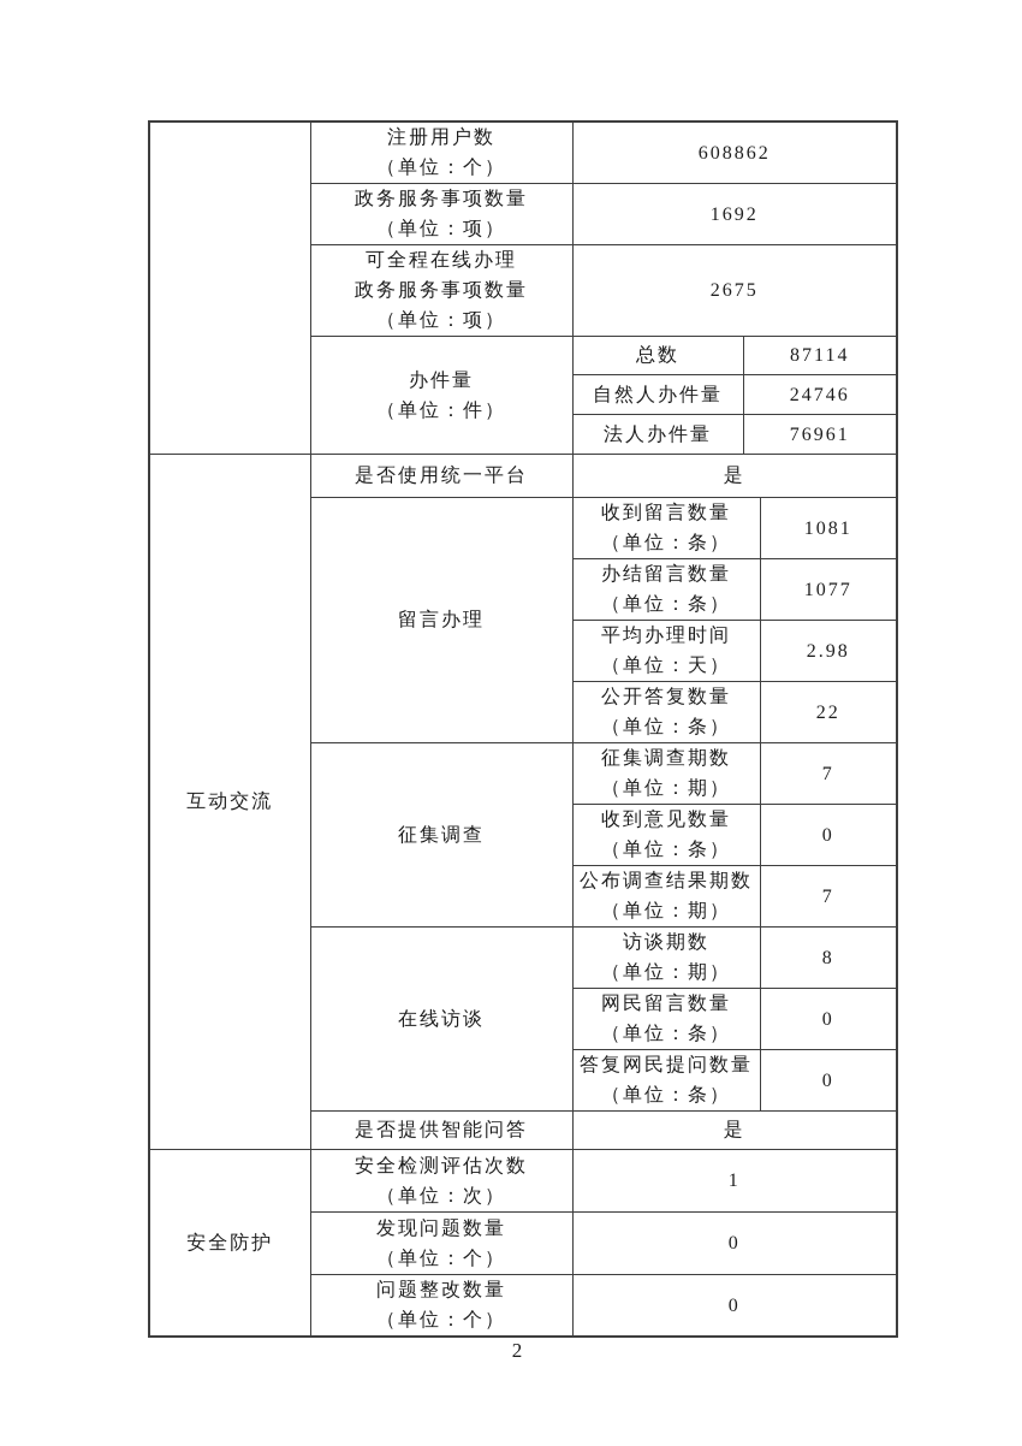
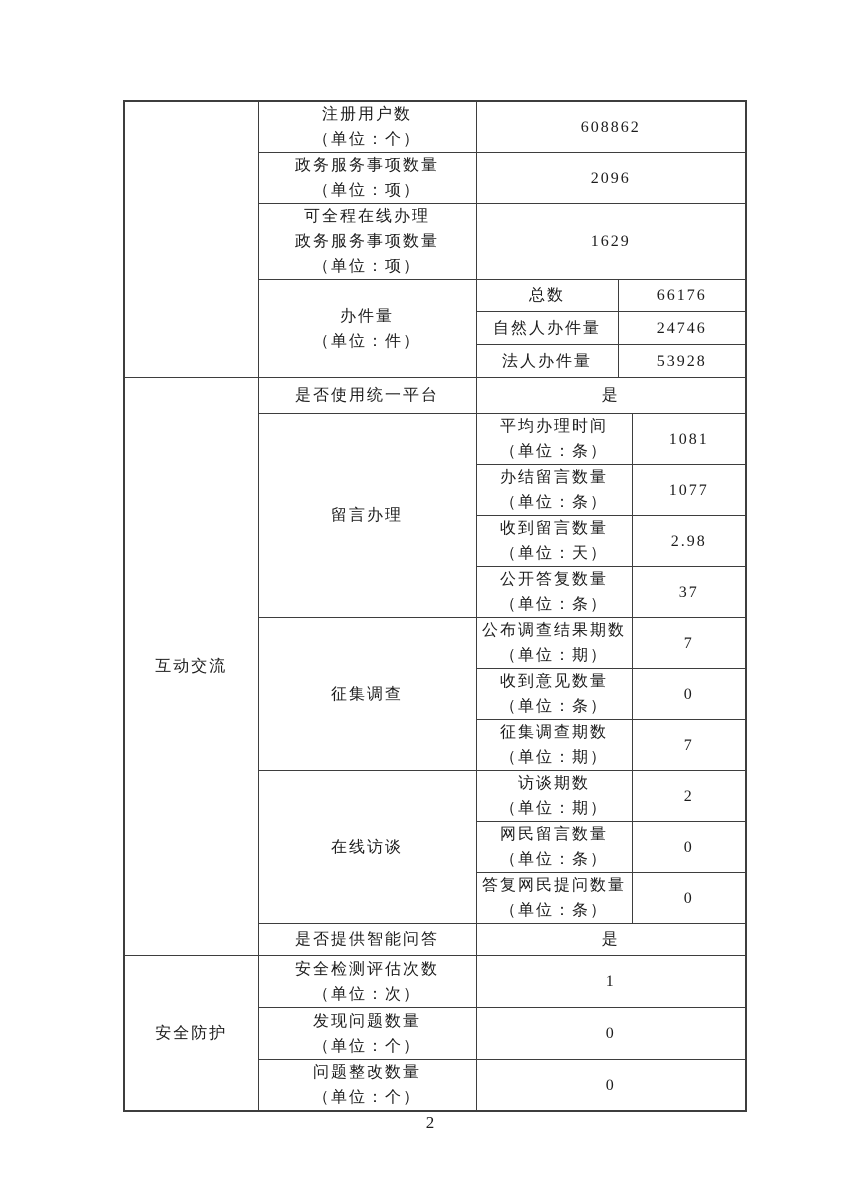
  	注册用户数 （单位：个）	608862
- 政务服务事项数量 （单位：项）	1692
+ 政务服务事项数量 （单位：项）	2096
- 可全程在线办理 政务服务事项数量 （单位：项）	2675
+ 可全程在线办理 政务服务事项数量 （单位：项）	1629
- 办件量 （单位：件）	总数	87114
+ 办件量 （单位：件）	总数	66176
  自然人办件量	24746
- 法人办件量	76961
+ 法人办件量	53928
  互动交流	是否使用统一平台	是
- 留言办理	收到留言数量 （单位：条）	1081
+ 留言办理	平均办理时间 （单位：条）	1081
  办结留言数量 （单位：条）	1077
- 平均办理时间 （单位：天）	2.98
+ 收到留言数量 （单位：天）	2.98
- 公开答复数量 （单位：条）	22
+ 公开答复数量 （单位：条）	37
- 征集调查	征集调查期数 （单位：期）	7
+ 征集调查	公布调查结果期数 （单位：期）	7
  收到意见数量 （单位：条）	0
- 公布调查结果期数 （单位：期）	7
+ 征集调查期数 （单位：期）	7
- 在线访谈	访谈期数 （单位：期）	8
+ 在线访谈	访谈期数 （单位：期）	2
  网民留言数量 （单位：条）	0
  答复网民提问数量 （单位：条）	0
  是否提供智能问答	是
  安全防护	安全检测评估次数 （单位：次）	1
  发现问题数量 （单位：个）	0
  问题整改数量 （单位：个）	0
  2
